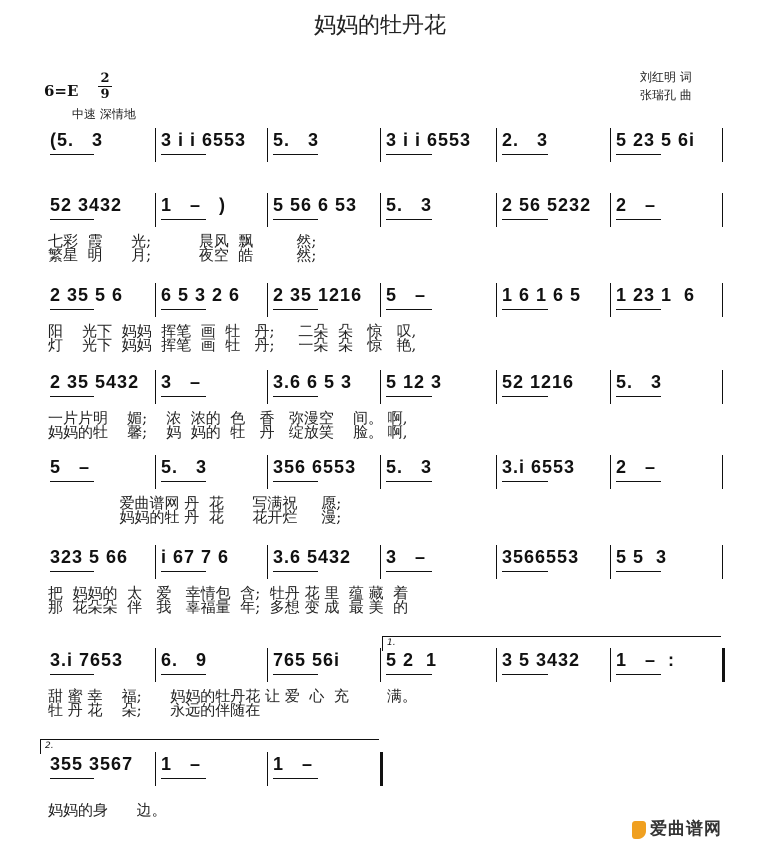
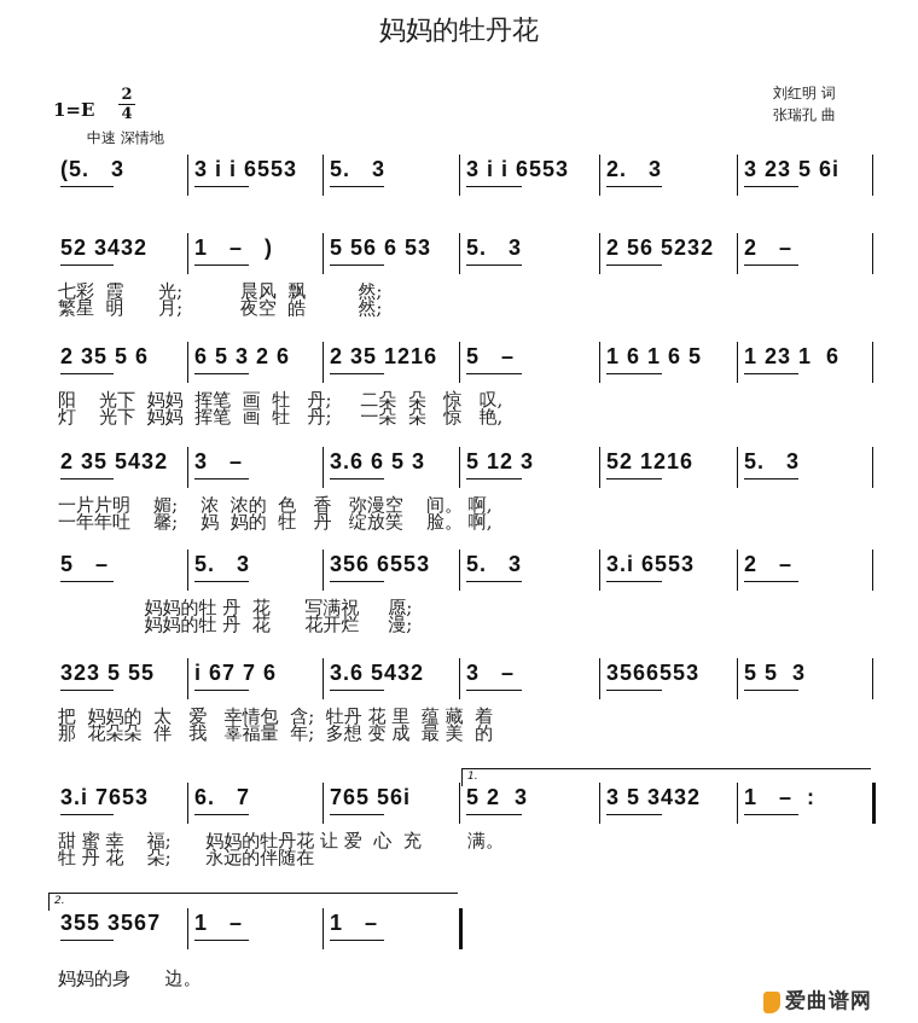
  妈妈的牡丹花
  刘红明 词
  张瑞孔 曲
- 6=E
+ 1=E
- 2 9
+ 2 4
  中速 深情地
  (5. 3
  3 i i 6553
  5. 3
  3 i i 6553
  2. 3
- 5 23 5 6i
+ 3 23 5 6i
  52 3432
  1 – )
  5 56 6 53
  5. 3
  2 56 5232
  2 –
  七彩 霞 光; 晨风 飘 然;
  繁星 明 月; 夜空 皓 然;
  2 35 5 6
  6 5 3 2 6
  2 35 1216
  5 –
  1 6 1 6 5
  1 23 1 6
  阳 光下 妈妈 挥笔 画 牡 丹; 二朵 朵 惊 叹,
  灯 光下 妈妈 挥笔 画 牡 丹; 一朵 朵 惊 艳,
  2 35 5432
  3 –
  3.6 6 5 3
  5 12 3
  52 1216
  5. 3
  一片片明 媚; 浓 浓的 色 香 弥漫空 间。 啊,
- 妈妈的牡 馨; 妈 妈的 牡 丹 绽放笑 脸。 啊,
+ 一年年吐 馨; 妈 妈的 牡 丹 绽放笑 脸。 啊,
  5 –
  5. 3
  356 6553
  5. 3
  3.i 6553
  2 –
- 爱曲谱网 丹 花 写满祝 愿;
+ 妈妈的牡 丹 花 写满祝 愿;
  妈妈的牡 丹 花 花开烂 漫;
- 323 5 66
+ 323 5 55
  i 67 7 6
  3.6 5432
  3 –
  3566553
  5 5 3
  把 妈妈的 太 爱 幸情包 含; 牡丹 花 里 蕴 藏 着
  那 花朵朵 伴 我 辜福量 年; 多想 变 成 最 美 的
  3.i 7653
- 6. 9
+ 6. 7
  765 56i
- 5 2 1
+ 5 2 3
  3 5 3432
  1 – :
  甜 蜜 幸 福; 妈妈的牡丹花 让 爱 心 充 满。
  牡 丹 花 朵; 永远的伴随在
  355 3567
  1 –
  1 –
  妈妈的身 边。
  1.
  2.
  爱曲谱网
